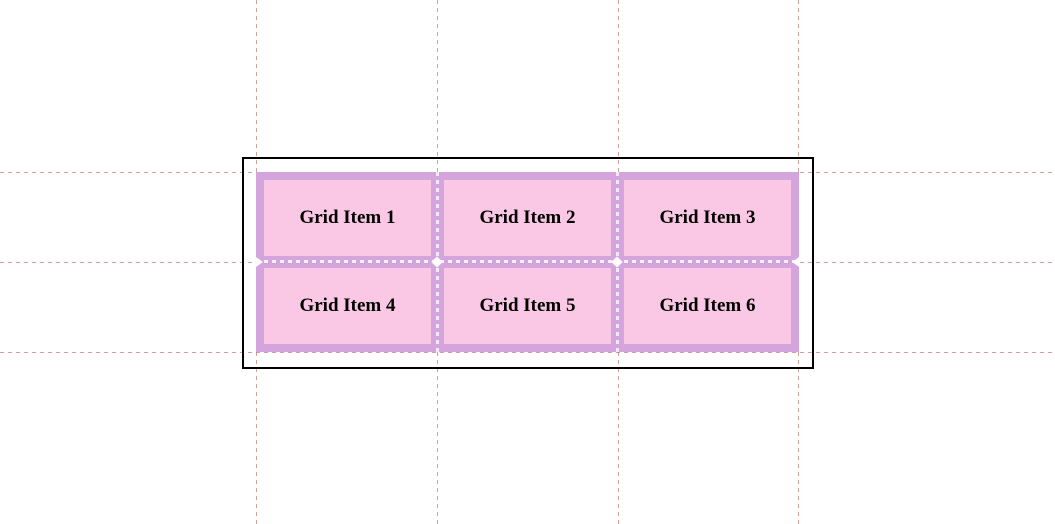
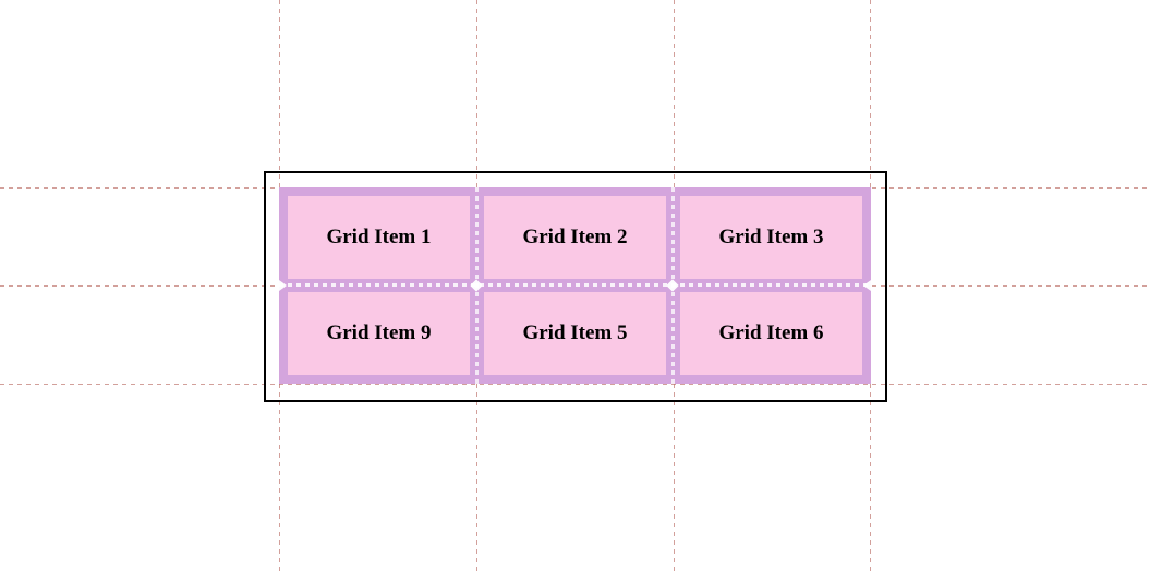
  Grid Item 1
  Grid Item 2
  Grid Item 3
- Grid Item 4
+ Grid Item 9
  Grid Item 5
  Grid Item 6
